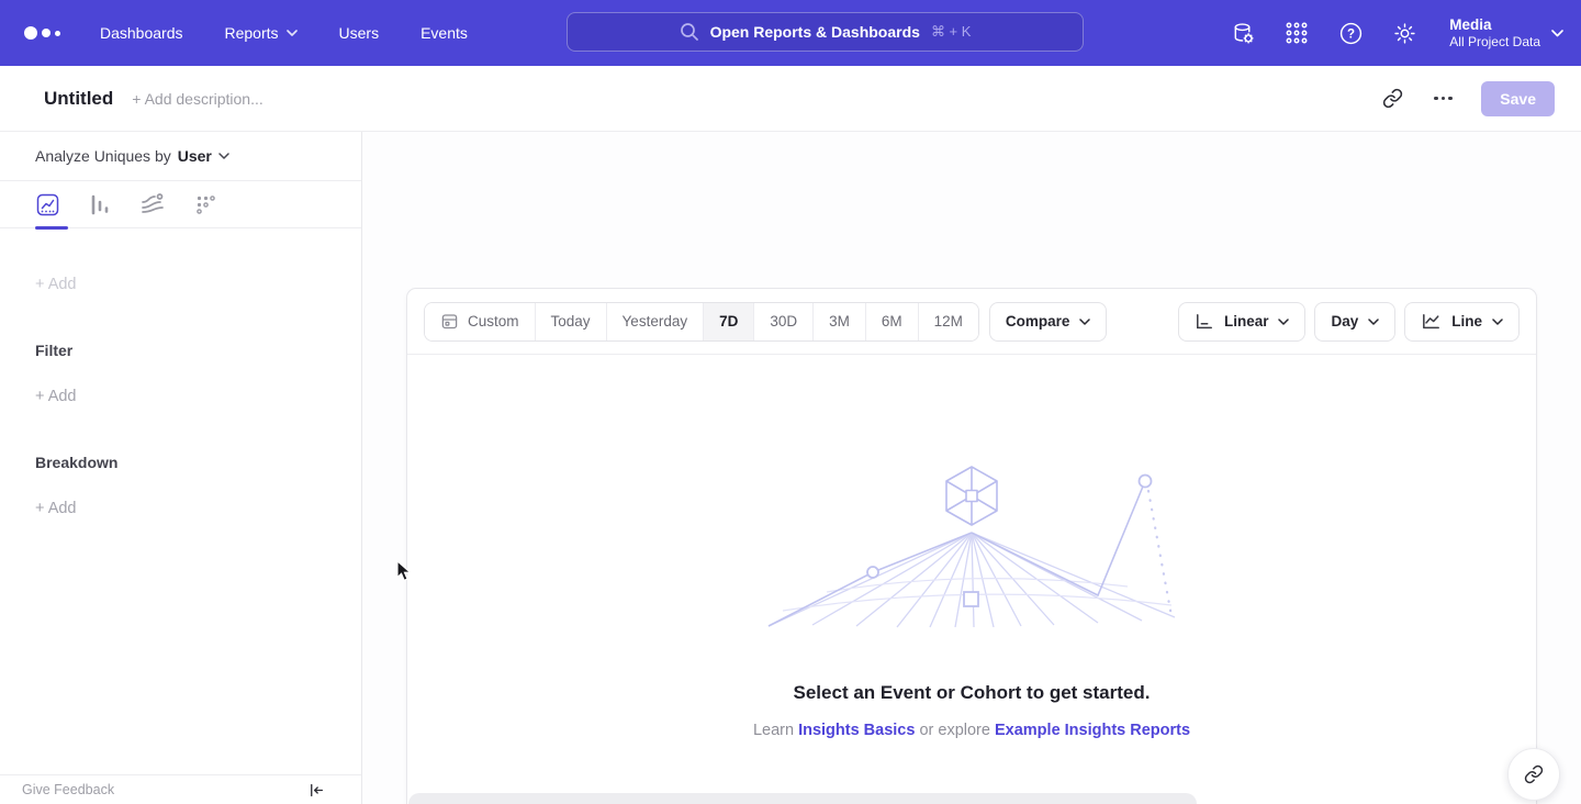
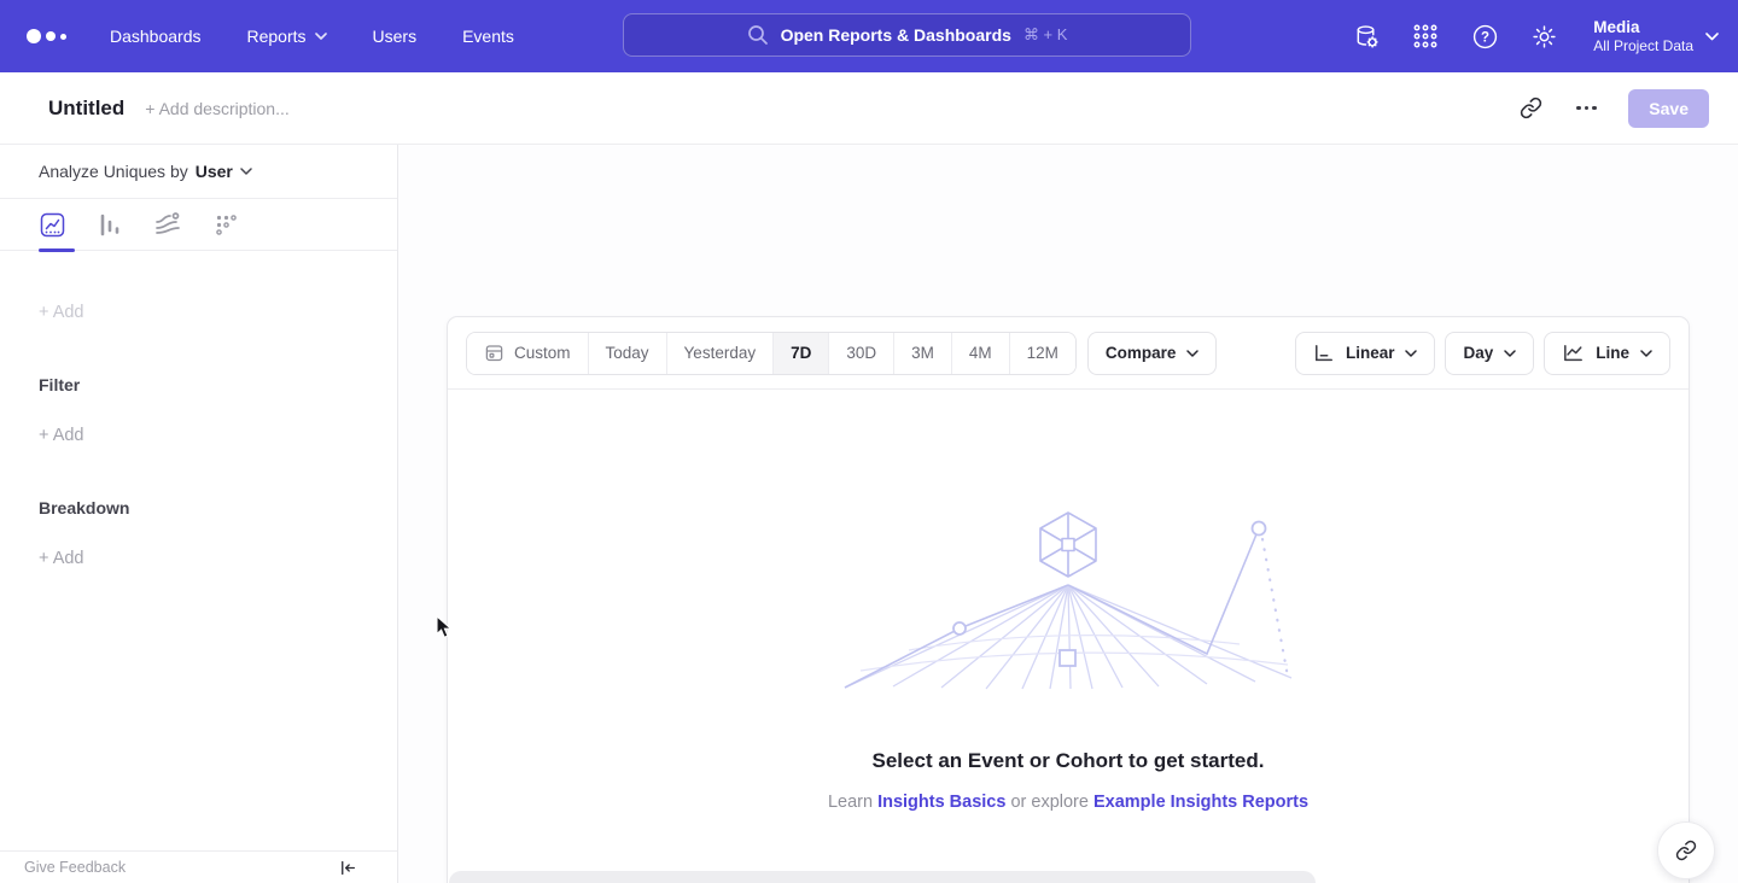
  Dashboards
  Reports
  Users
  Events
  Open Reports & Dashboards
  ⌘ + K
  ?
  Media
  All Project Data
  Untitled
  + Add description...
  Save
  Analyze Uniques by
  User
  + Add
  Filter
  + Add
  Breakdown
  + Add
  Give Feedback
  Custom
  Today
  Yesterday
  7D
  30D
  3M
- 6M
+ 4M
  12M
  Compare
  Linear
  Day
  Line
  Select an Event or Cohort to get started.
  Learn Insights Basics or explore Example Insights Reports
